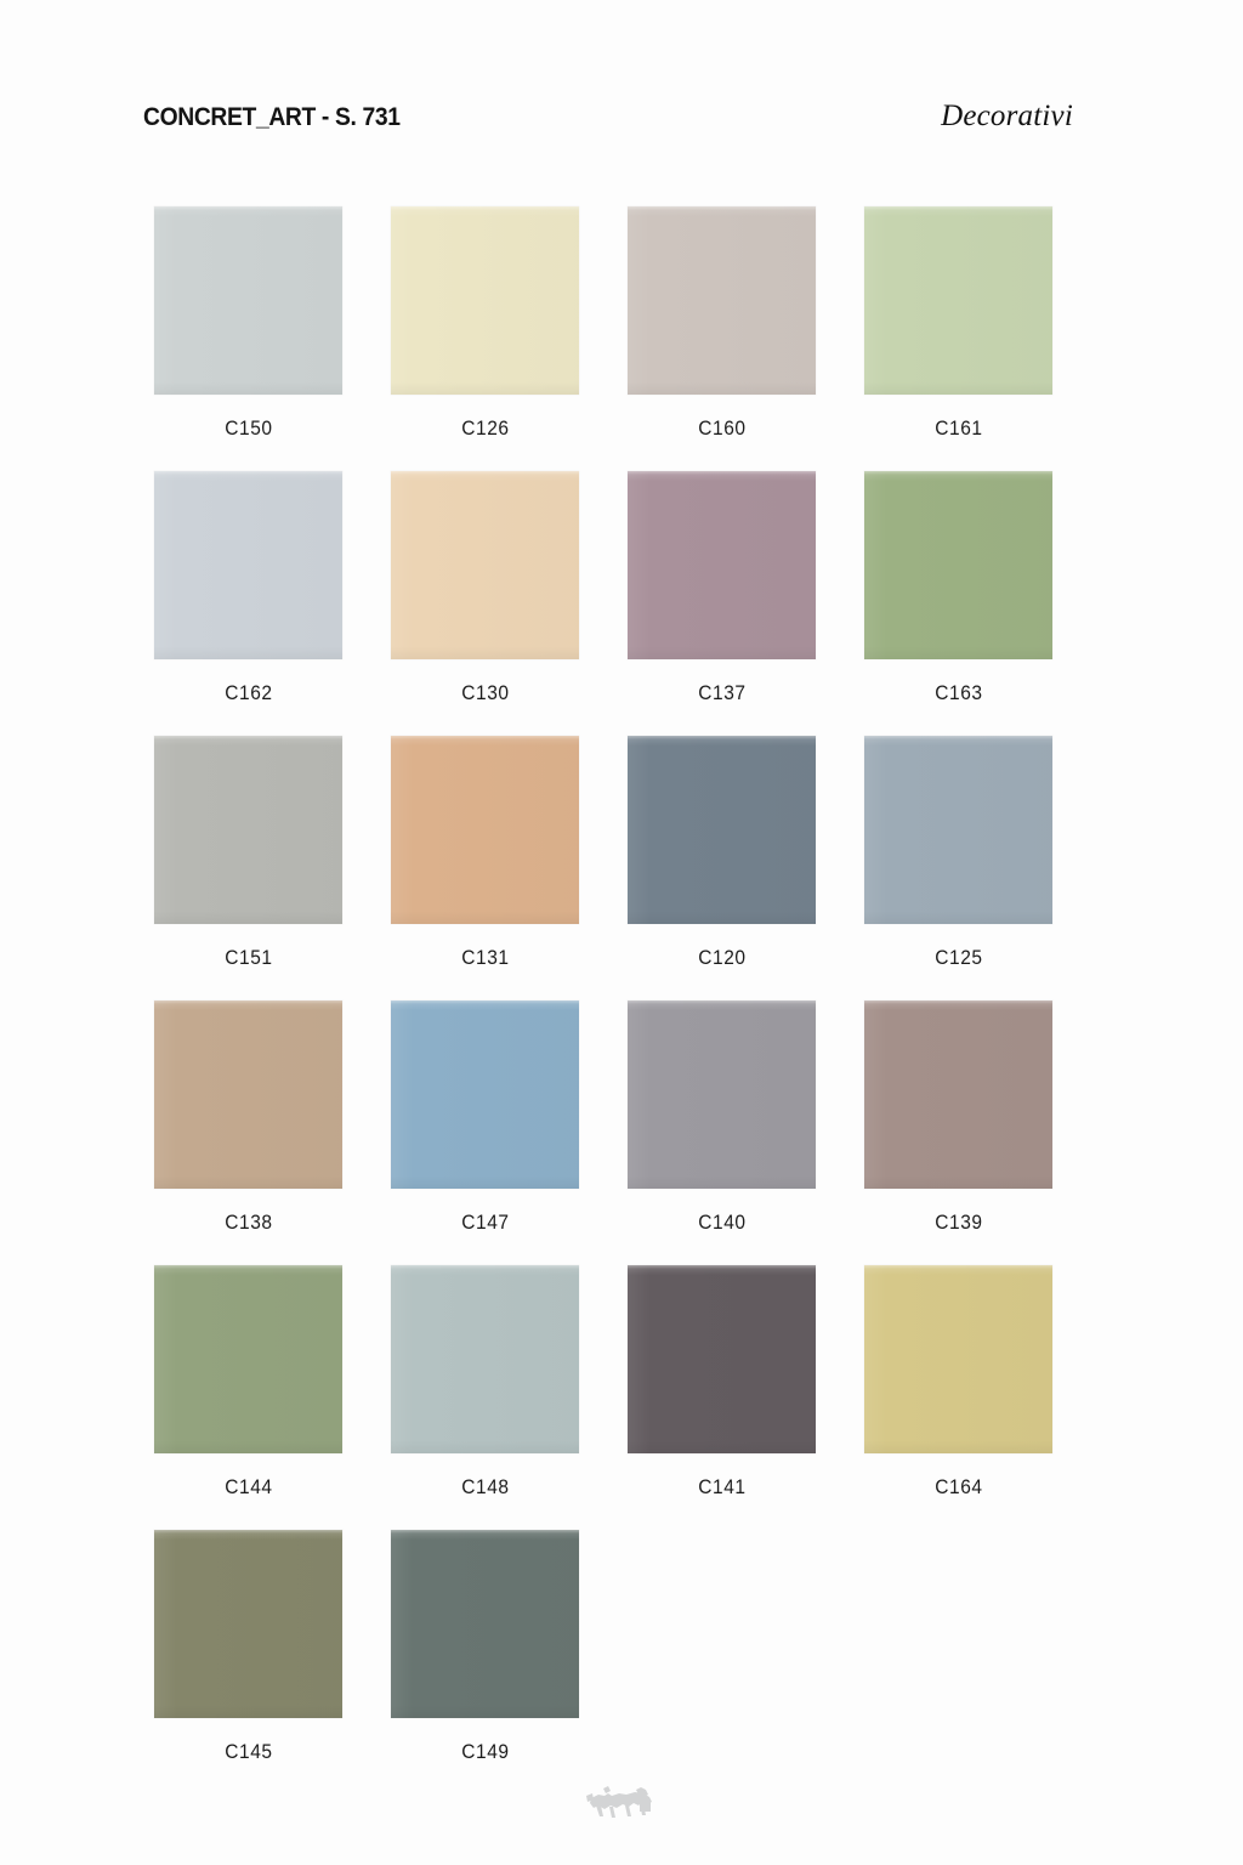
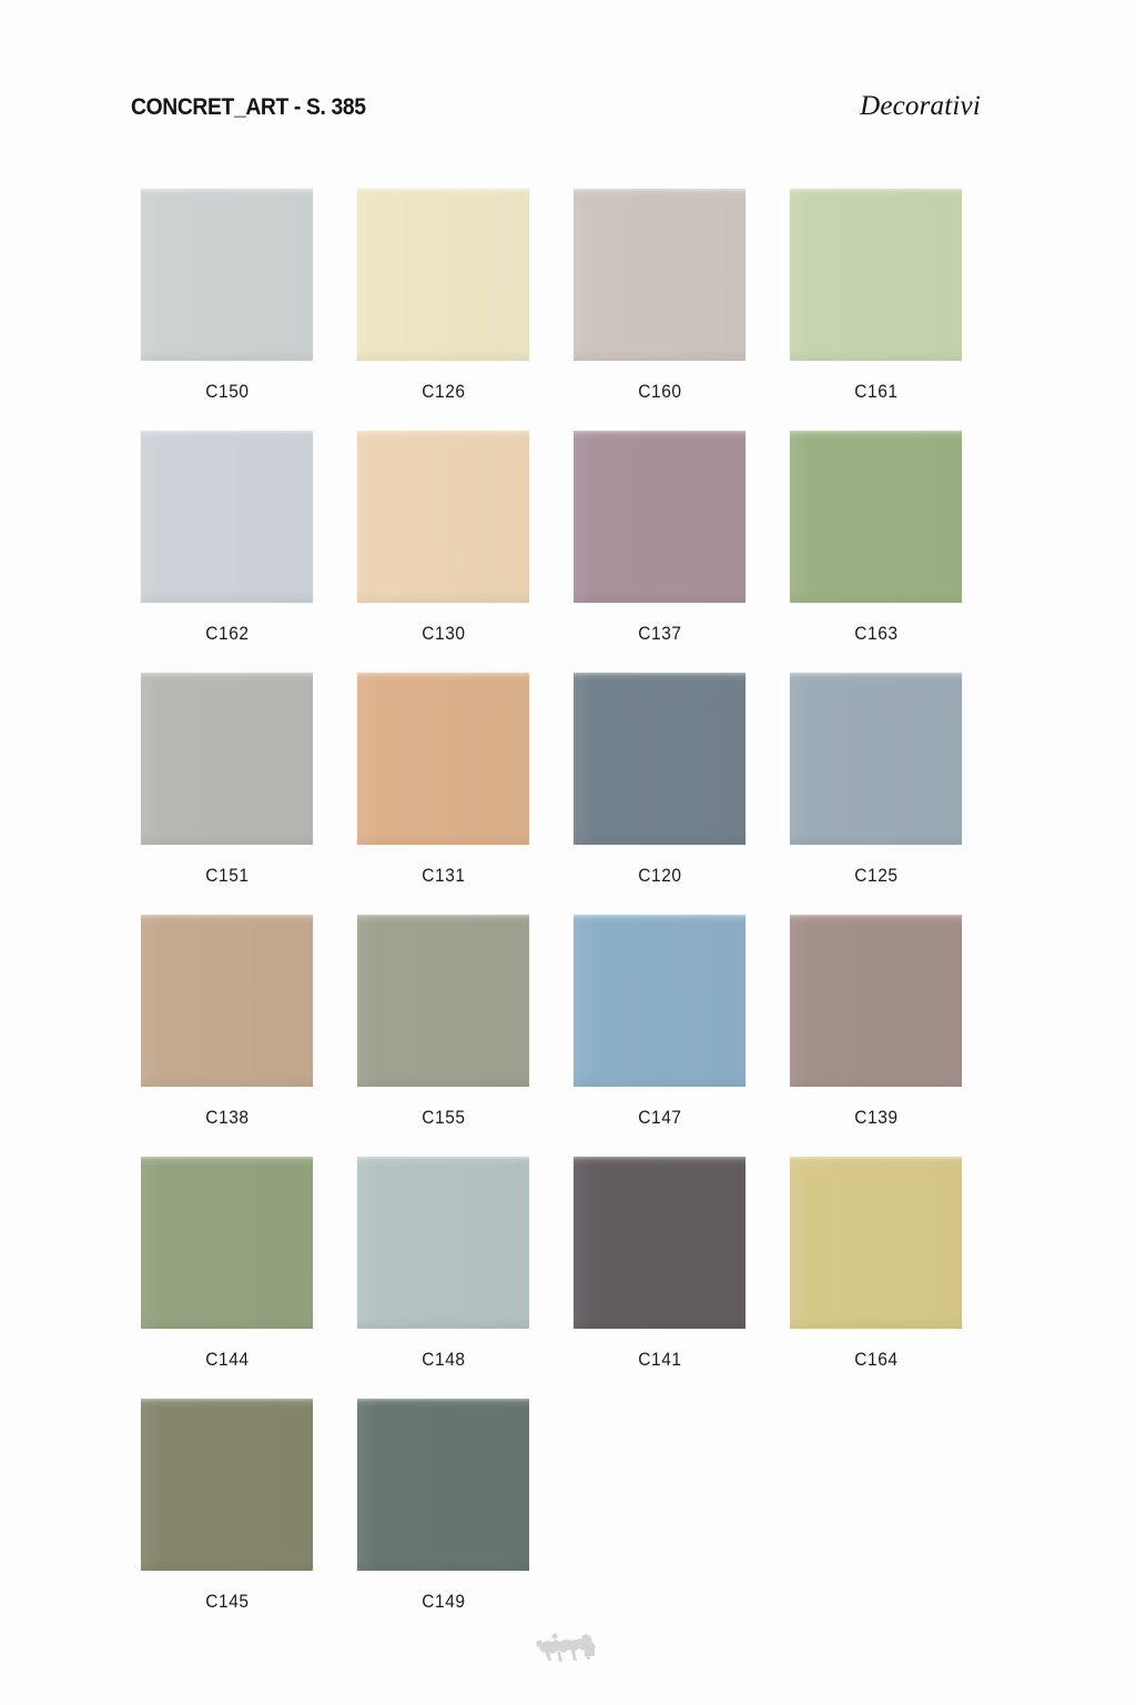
- CONCRET_ART - S. 731
+ CONCRET_ART - S. 385
  Decorativi
  C150
  C126
  C160
  C161
  C162
  C130
  C137
  C163
  C151
  C131
  C120
  C125
  C138
+ C155
  C147
- C140
  C139
  C144
  C148
  C141
  C164
  C145
  C149
